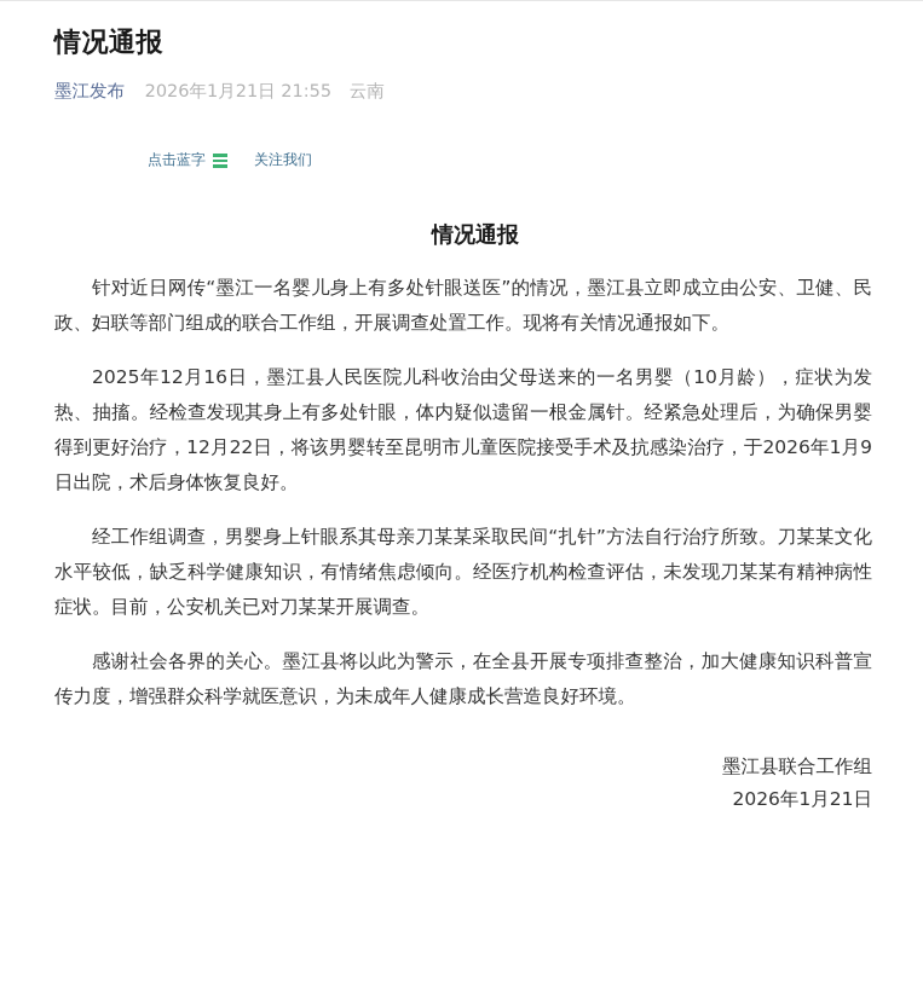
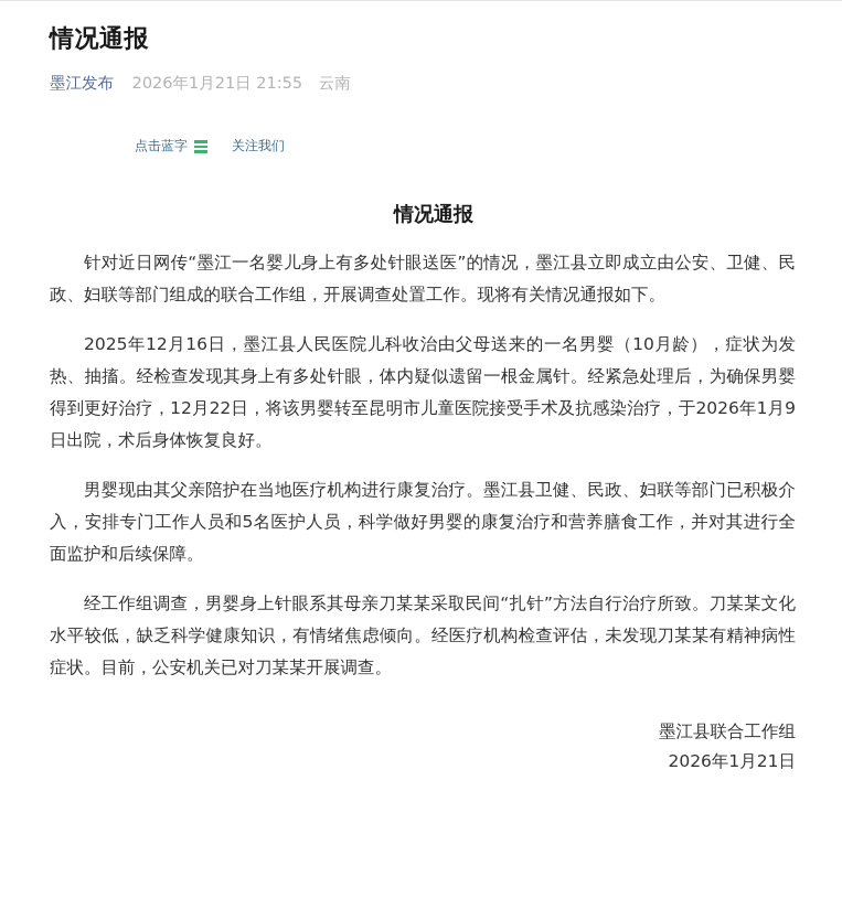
  情况通报
  墨江发布 2026年1月21日 21:55 云南
  点击蓝字
  关注我们
  情况通报
  针对近日网传“墨江一名婴儿身上有多处针眼送医”的情况，墨江县立即成立由公安、卫健、民政、妇联等部门组成的联合工作组，开展调查处置工作。现将有关情况通报如下。
  2025年12月16日，墨江县人民医院儿科收治由父母送来的一名男婴（10月龄），症状为发热、抽搐。经检查发现其身上有多处针眼，体内疑似遗留一根金属针。经紧急处理后，为确保男婴得到更好治疗，12月22日，将该男婴转至昆明市儿童医院接受手术及抗感染治疗，于2026年1月9日出院，术后身体恢复良好。
+ 男婴现由其父亲陪护在当地医疗机构进行康复治疗。墨江县卫健、民政、妇联等部门已积极介入，安排专门工作人员和5名医护人员，科学做好男婴的康复治疗和营养膳食工作，并对其进行全面监护和后续保障。
  经工作组调查，男婴身上针眼系其母亲刀某某采取民间“扎针”方法自行治疗所致。刀某某文化水平较低，缺乏科学健康知识，有情绪焦虑倾向。经医疗机构检查评估，未发现刀某某有精神病性症状。目前，公安机关已对刀某某开展调查。
- 感谢社会各界的关心。墨江县将以此为警示，在全县开展专项排查整治，加大健康知识科普宣传力度，增强群众科学就医意识，为未成年人健康成长营造良好环境。
  墨江县联合工作组
  2026年1月21日
